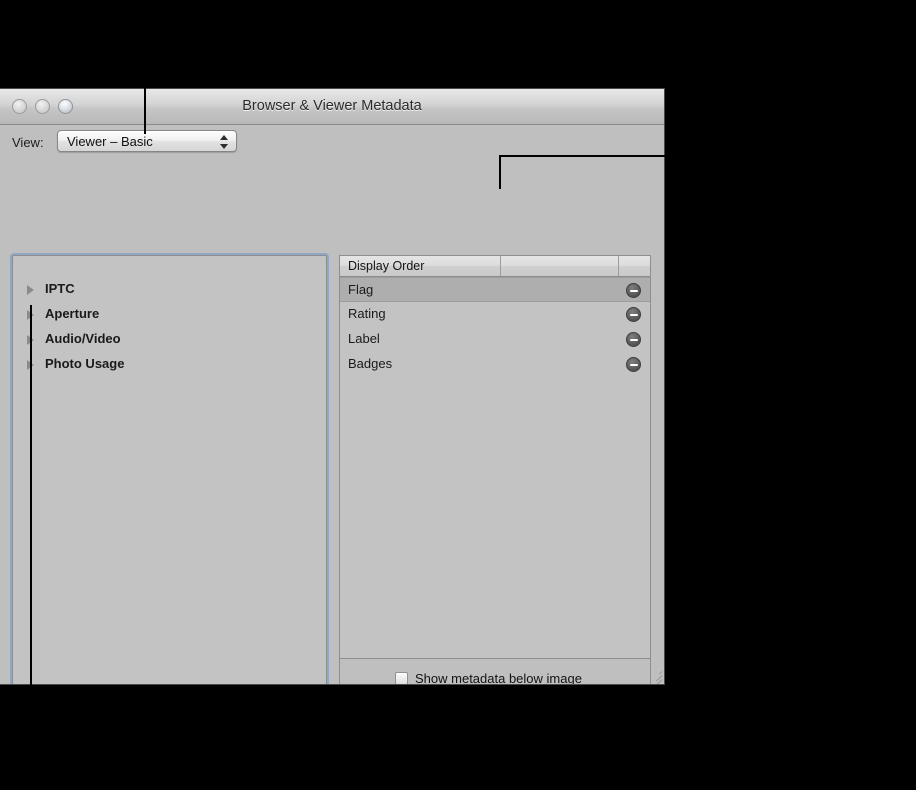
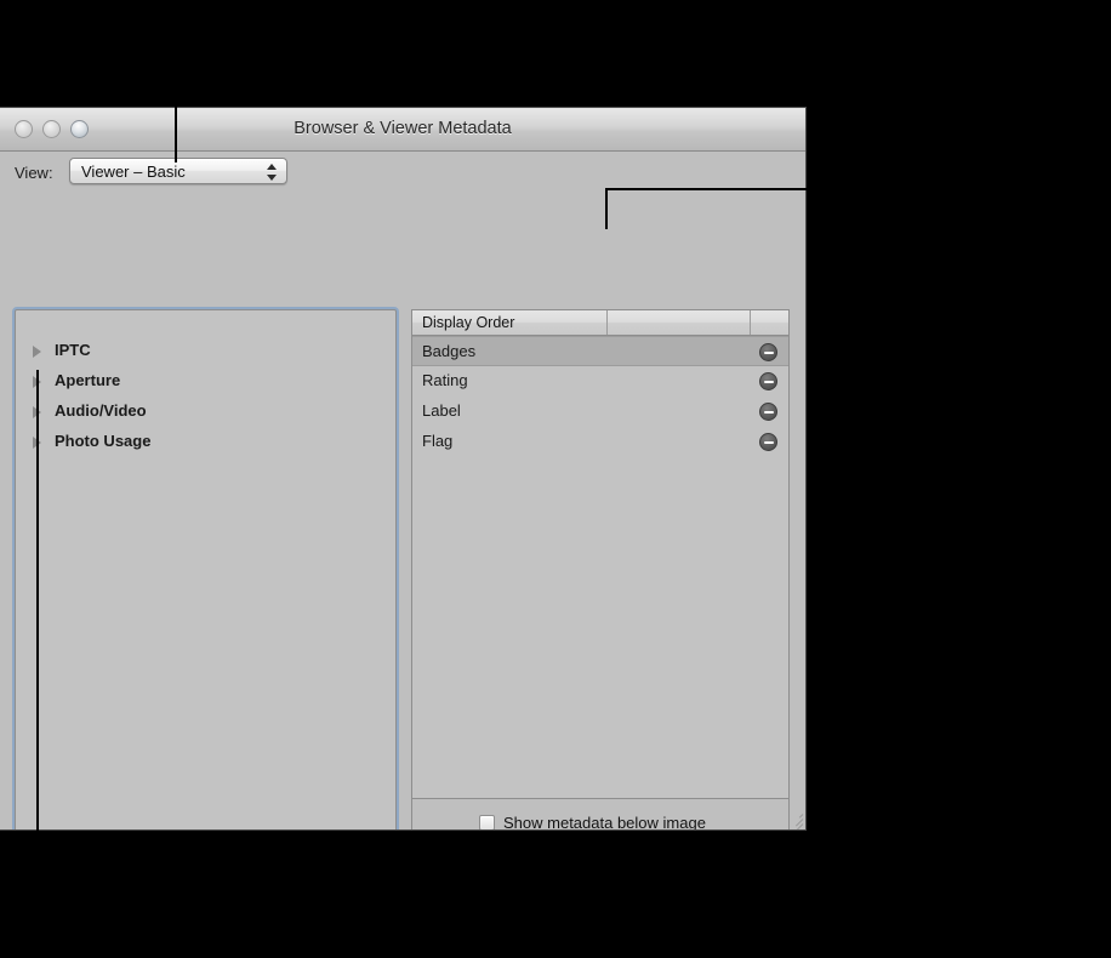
  Browser & Viewer Metadata
  View:
  Viewer – Basic
  IPTC
  Aperture
  Audio/Video
  Photo Usage
  Display Order
- Flag
+ Badges
  Rating
  Label
- Badges
+ Flag
  Show metadata below image
